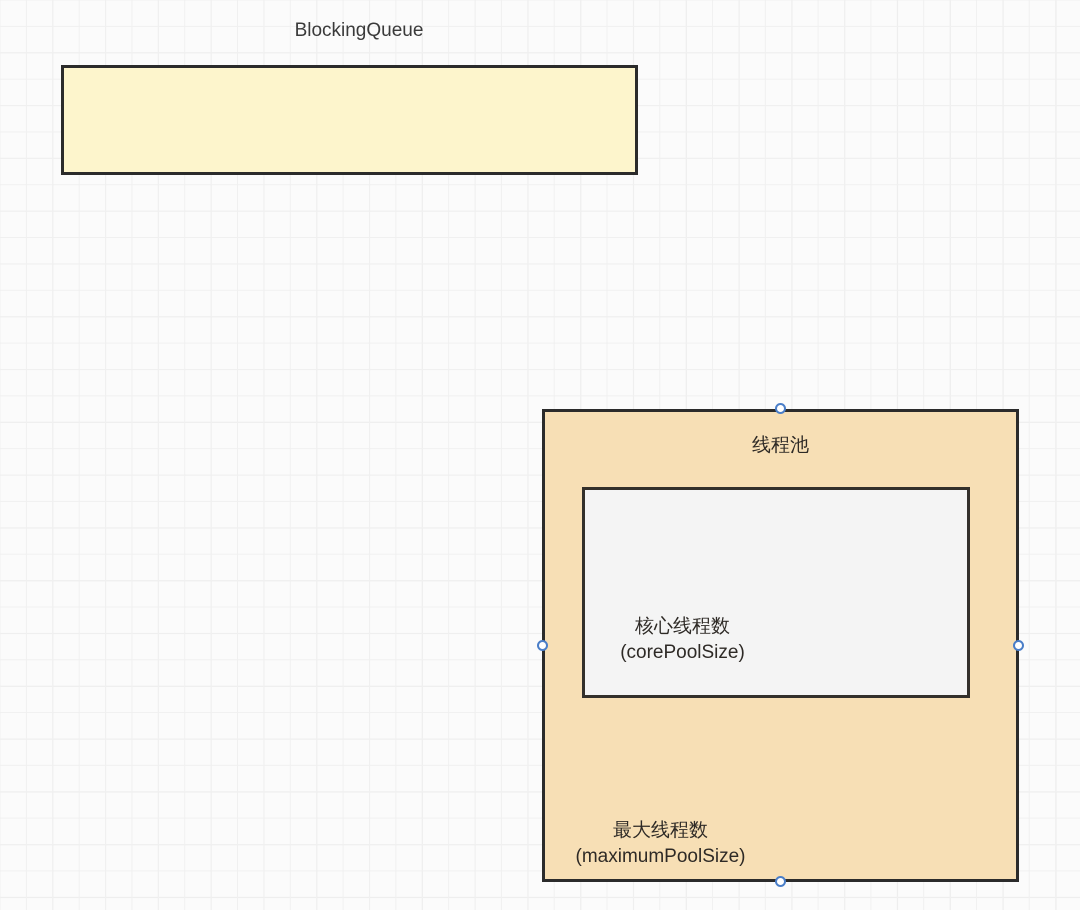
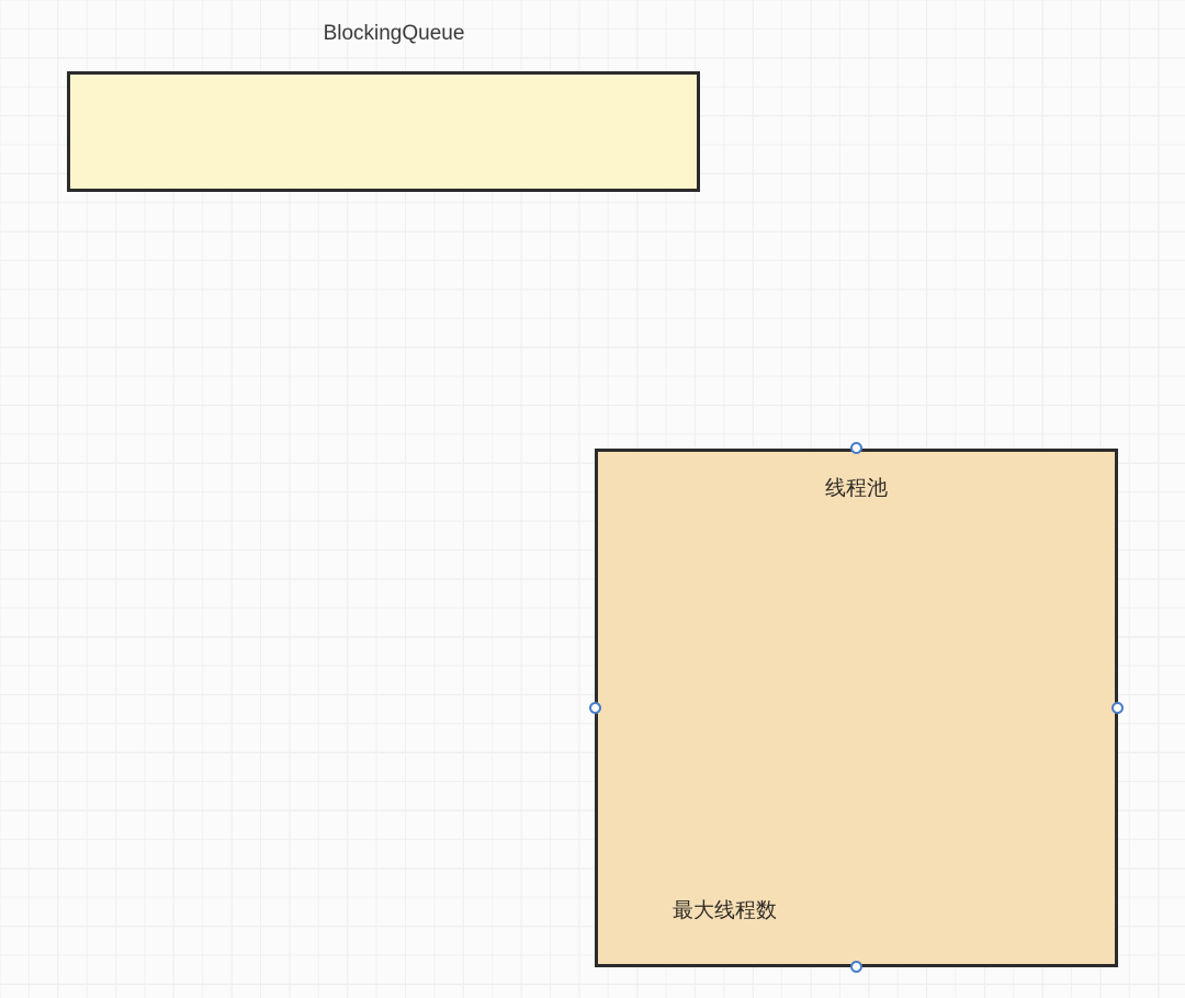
  BlockingQueue
  线程池
  最大线程数
- (maximumPoolSize)
- 核心线程数
- (corePoolSize)
